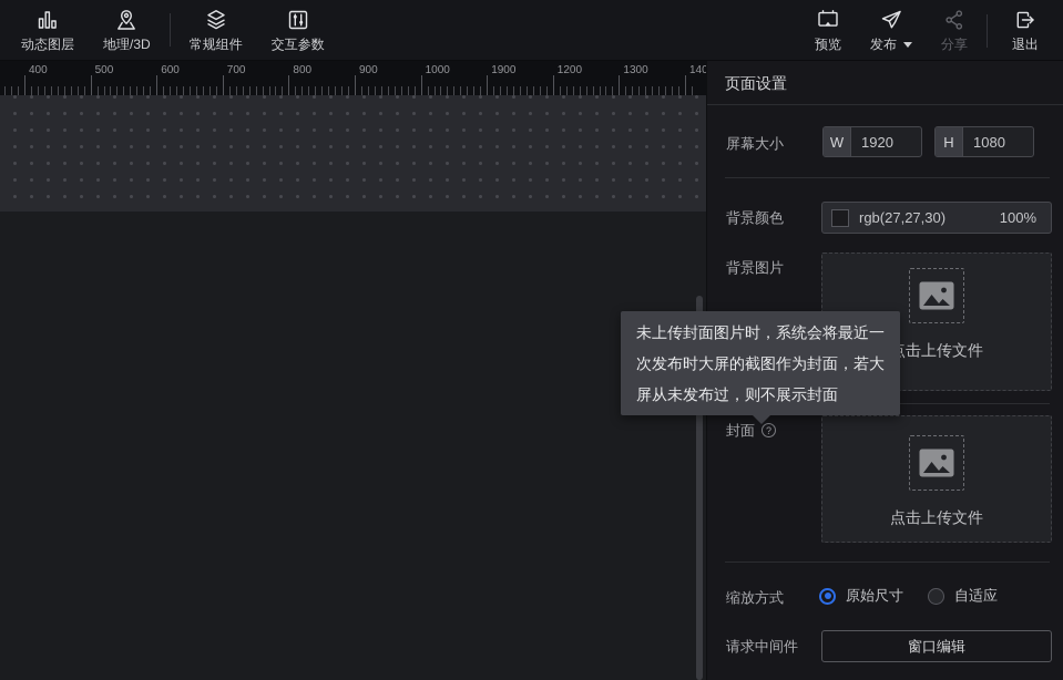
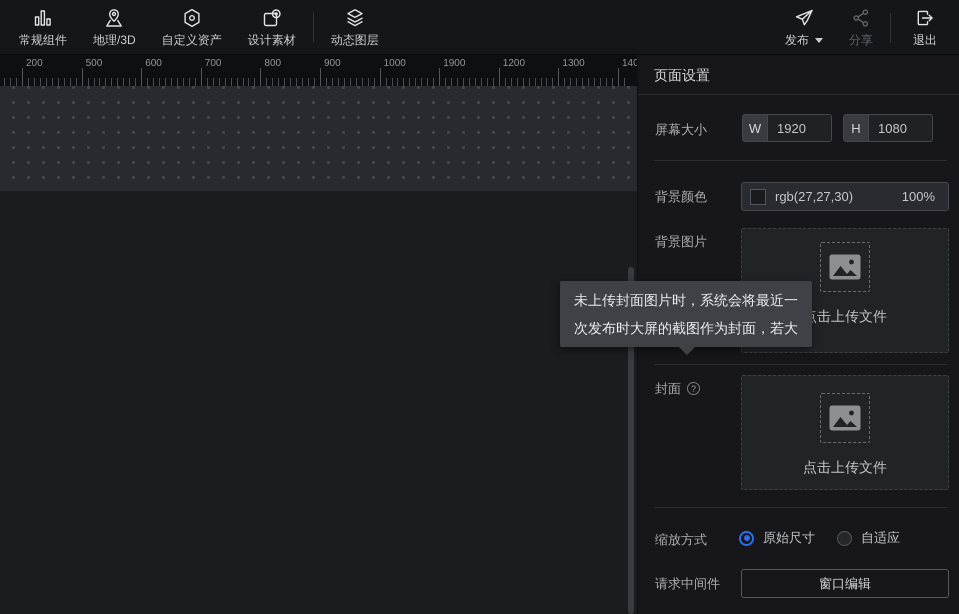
- 动态图层
+ 常规组件
  地理/3D
+ 自定义资产
+ 设计素材
- 常规组件
+ 动态图层
- 交互参数
- 预览
  发布
  分享
  退出
- 400
+ 200
  500
  600
  700
  800
  900
  1000
  1900
  1200
  1300
  140
  页面设置
  屏幕大小
  W
  1920
  H
  1080
  背景颜色
  rgb(27,27,30)
  100%
  背景图片
  击上传文件
  封面 ?
  点击上传文件
  缩放方式
  原始尺寸
  自适应
  请求中间件
  窗口编辑
  未上传封面图片时，系统会将最近一
  次发布时大屏的截图作为封面，若大
- 屏从未发布过，则不展示封面
